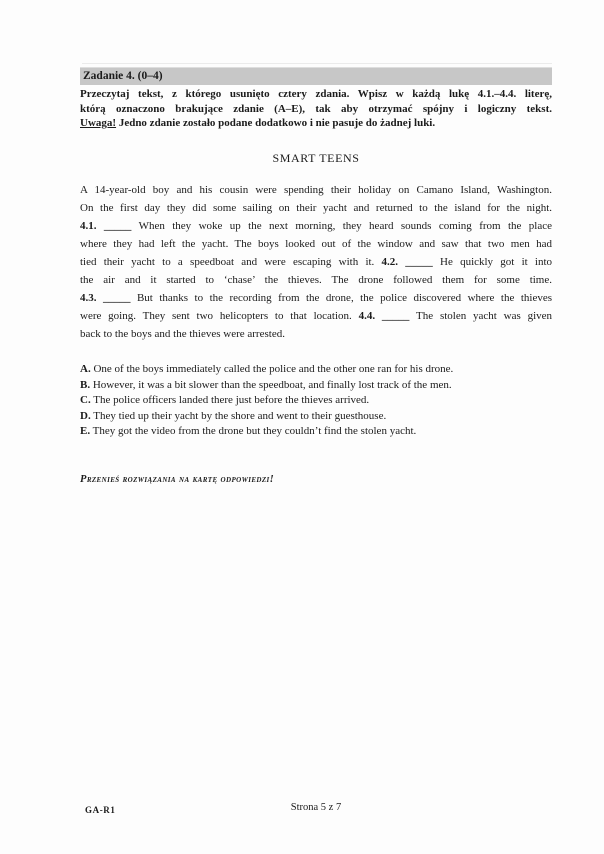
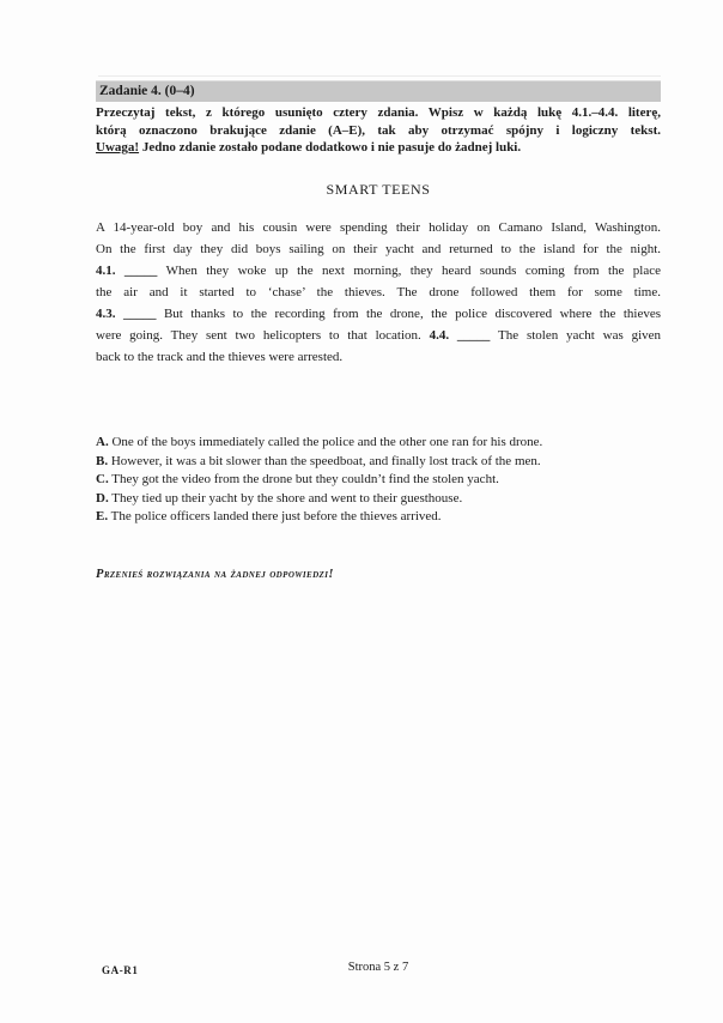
  Zadanie 4. (0–4)
  Przeczytaj tekst, z którego usunięto cztery zdania. Wpisz w każdą lukę 4.1.–4.4. literę,
  którą oznaczono brakujące zdanie (A–E), tak aby otrzymać spójny i logiczny tekst.
  Uwaga! Jedno zdanie zostało podane dodatkowo i nie pasuje do żadnej luki.
  SMART TEENS
  A 14-year-old boy and his cousin were spending their holiday on Camano Island, Washington.
- On the first day they did some sailing on their yacht and returned to the island for the night.
+ On the first day they did boys sailing on their yacht and returned to the island for the night.
  4.1. _____ When they woke up the next morning, they heard sounds coming from the place
- where they had left the yacht. The boys looked out of the window and saw that two men had
- tied their yacht to a speedboat and were escaping with it. 4.2. _____ He quickly got it into
  the air and it started to ‘chase’ the thieves. The drone followed them for some time.
  4.3. _____ But thanks to the recording from the drone, the police discovered where the thieves
  were going. They sent two helicopters to that location. 4.4. _____ The stolen yacht was given
- back to the boys and the thieves were arrested.
+ back to the track and the thieves were arrested.
  A. One of the boys immediately called the police and the other one ran for his drone.
  B. However, it was a bit slower than the speedboat, and finally lost track of the men.
- C. The police officers landed there just before the thieves arrived.
+ C. They got the video from the drone but they couldn’t find the stolen yacht.
  D. They tied up their yacht by the shore and went to their guesthouse.
- E. They got the video from the drone but they couldn’t find the stolen yacht.
+ E. The police officers landed there just before the thieves arrived.
- Przenieś rozwiązania na kartę odpowiedzi!
+ Przenieś rozwiązania na żadnej odpowiedzi!
  GA-R1
  Strona 5 z 7
